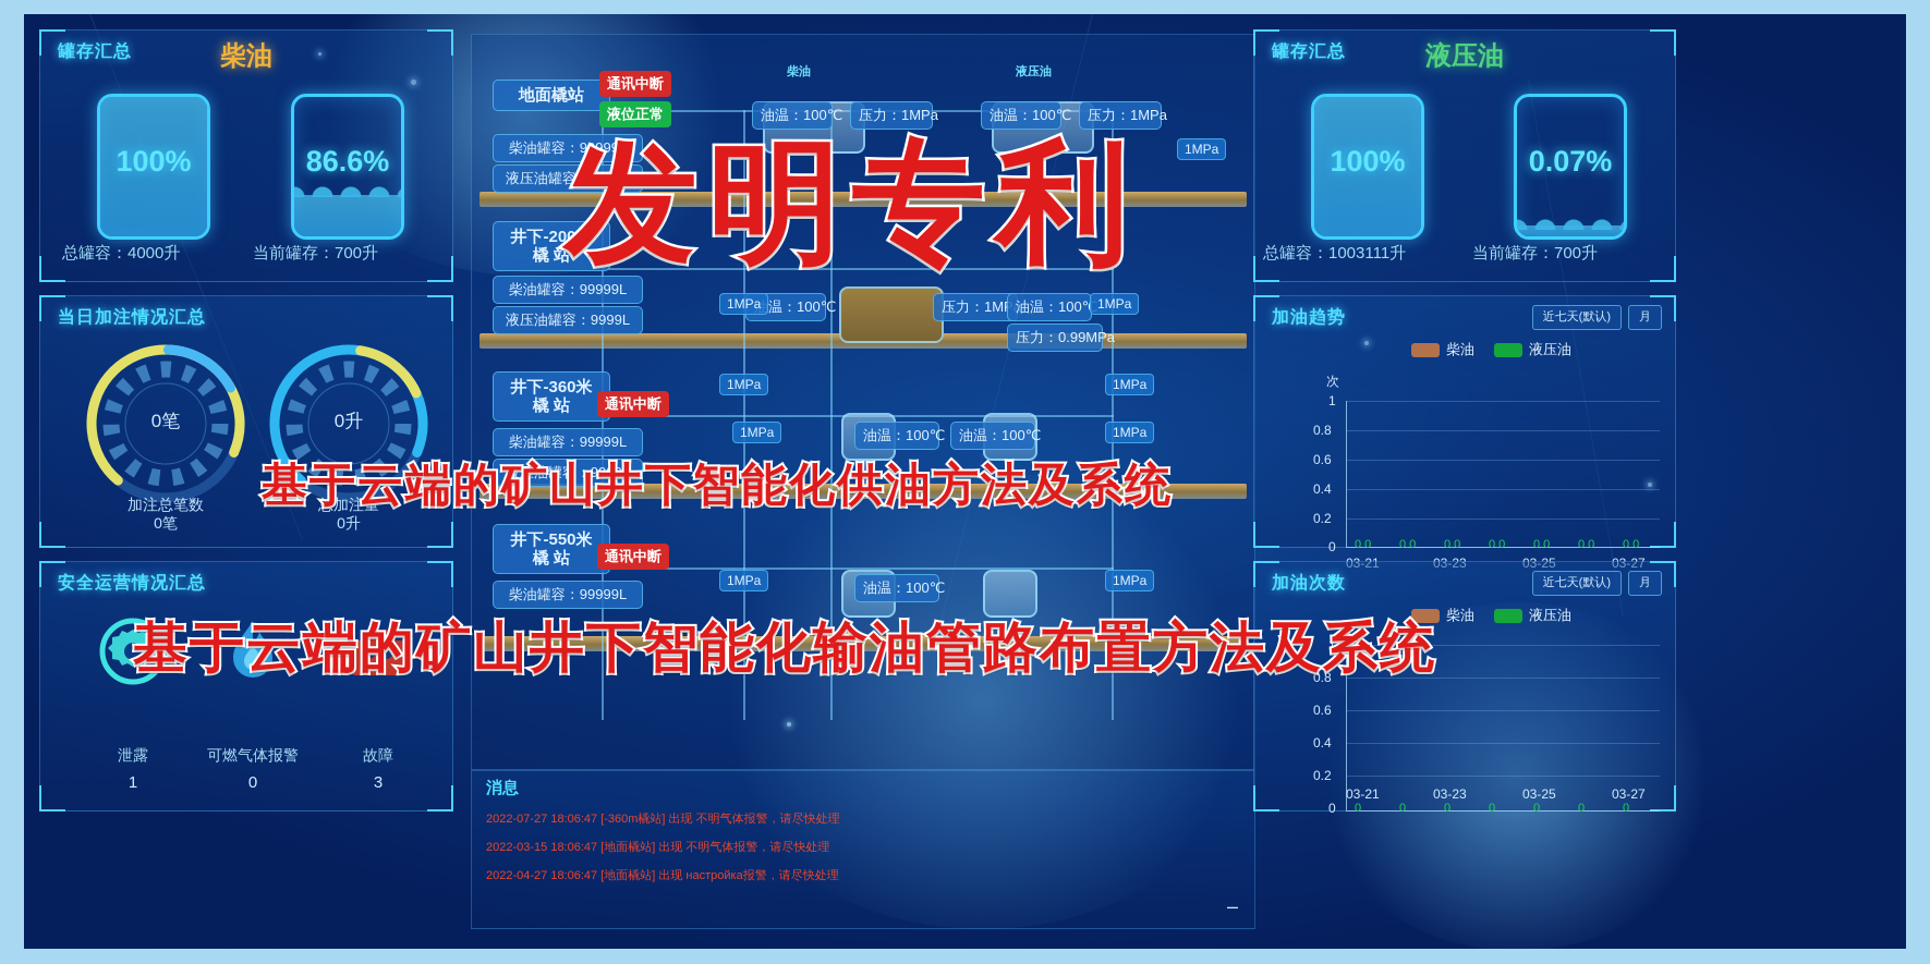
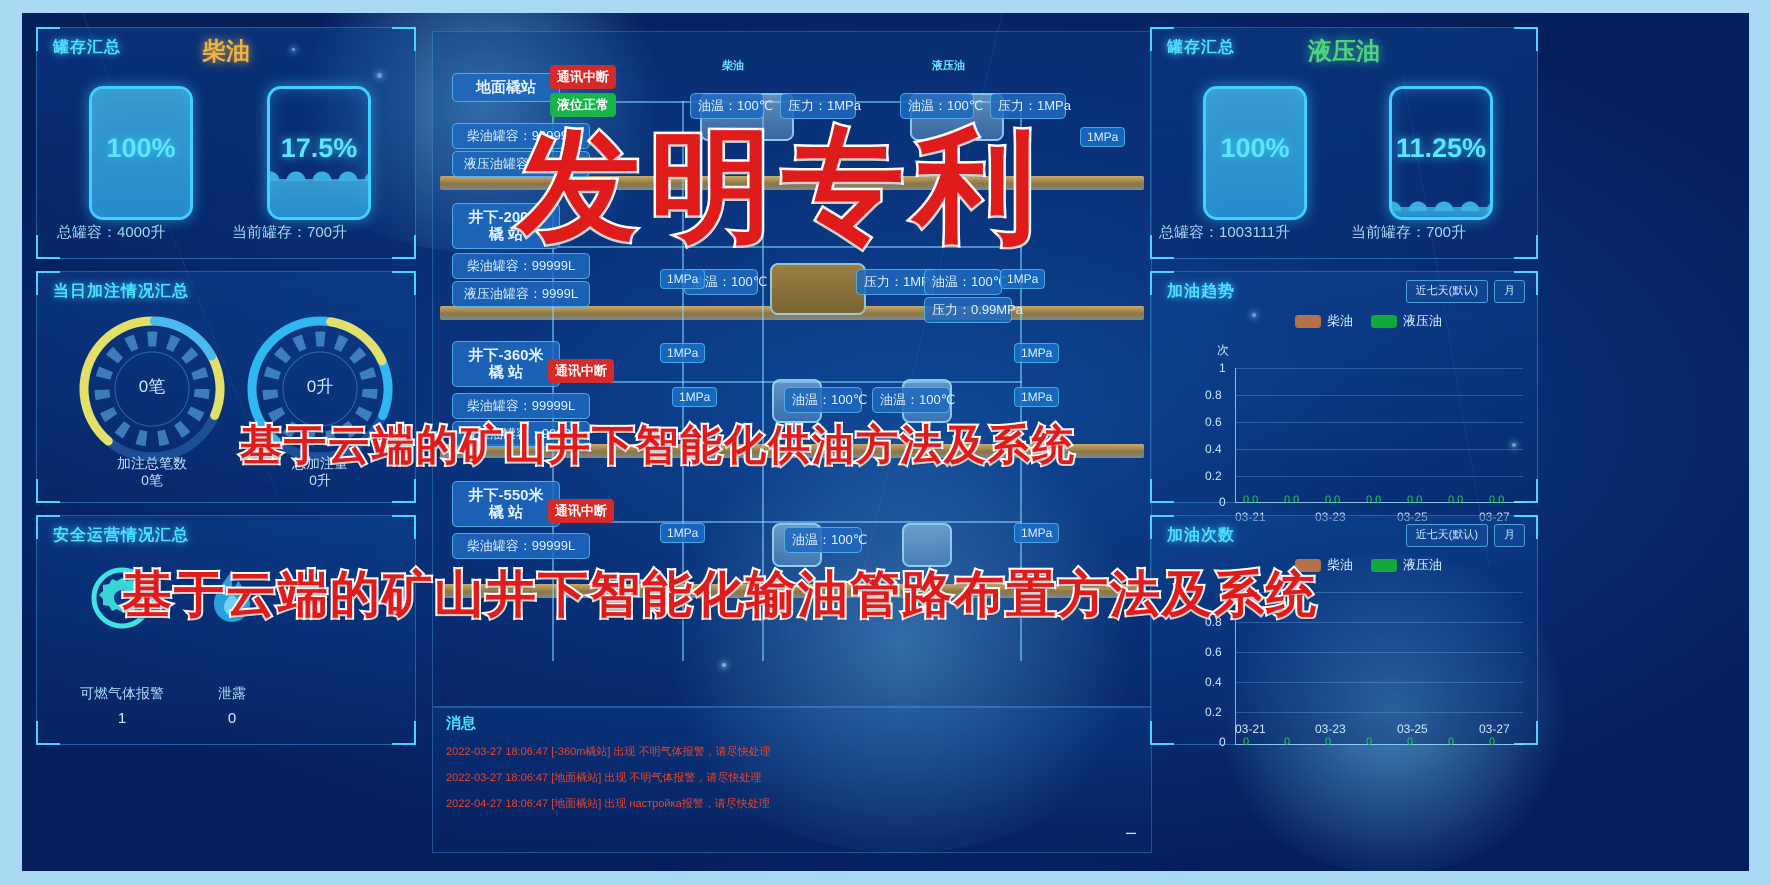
  罐存汇总
  柴油
  100%
  总罐容：4000升
- 86.6%
+ 17.5%
  当前罐存：700升
  当日加注情况汇总
  0笔
  加注总笔数
  0笔
  0升
  总加注量
  0升
  安全运营情况汇总
- 泄露
+ 可燃气体报警
  1
- 可燃气体报警
+ 泄露
  0
- 故障
- 3
  地面橇站
  通讯中断
  液位正常
  柴油罐容：99999L
  液压油罐容：9999L
  柴油
  油温：100℃
  压力：1MPa
  液压油
  油温：100℃
  压力：1MPa
  1MPa
  井下-200米
  橇 站
  柴油罐容：99999L
  液压油罐容：9999L
  油温：100℃
  压力：1MPa
  油温：100℃
  压力：0.99MPa
  1MPa
  1MPa
  井下-360米
  橇 站
  通讯中断
  柴油罐容：99999L
  液压油罐容：9999L
  油温：100℃
  油温：100℃
  1MPa
  1MPa
  1MPa
  1MPa
  井下-550米
  橇 站
  通讯中断
  柴油罐容：99999L
  油温：100℃
  1MPa
  1MPa
  消息
- 2022-07-27 18:06:47 [-360m橇站] 出现 不明气体报警，请尽快处理
+ 2022-03-27 18:06:47 [-360m橇站] 出现 不明气体报警，请尽快处理
- 2022-03-15 18:06:47 [地面橇站] 出现 不明气体报警，请尽快处理
+ 2022-03-27 18:06:47 [地面橇站] 出现 不明气体报警，请尽快处理
  2022-04-27 18:06:47 [地面橇站] 出现 настройка报警，请尽快处理
  –
  罐存汇总
  液压油
  100%
  总罐容：1003111升
- 0.07%
+ 11.25%
  当前罐存：700升
  加油趋势
  近七天(默认)
  月
  柴油
  液压油
  次
  1
  0.8
  0.6
  0.4
  0.2
  0
  0.0
  0.0
  0.0
  0.0
  0.0
  0.0
  0.0
  加油次数
  近七天(默认)
  月
  柴油
  液压油
  1
  0.8
  0.6
  0.4
  0.2
  0
  0
  0
  0
  0
  0
  0
  0
  03-21
  03-23
  03-25
  03-27
  发明专利
  基于云端的矿山井下智能化供油方法及系统
  基于云端的矿山井下智能化输油管路布置方法及系统
